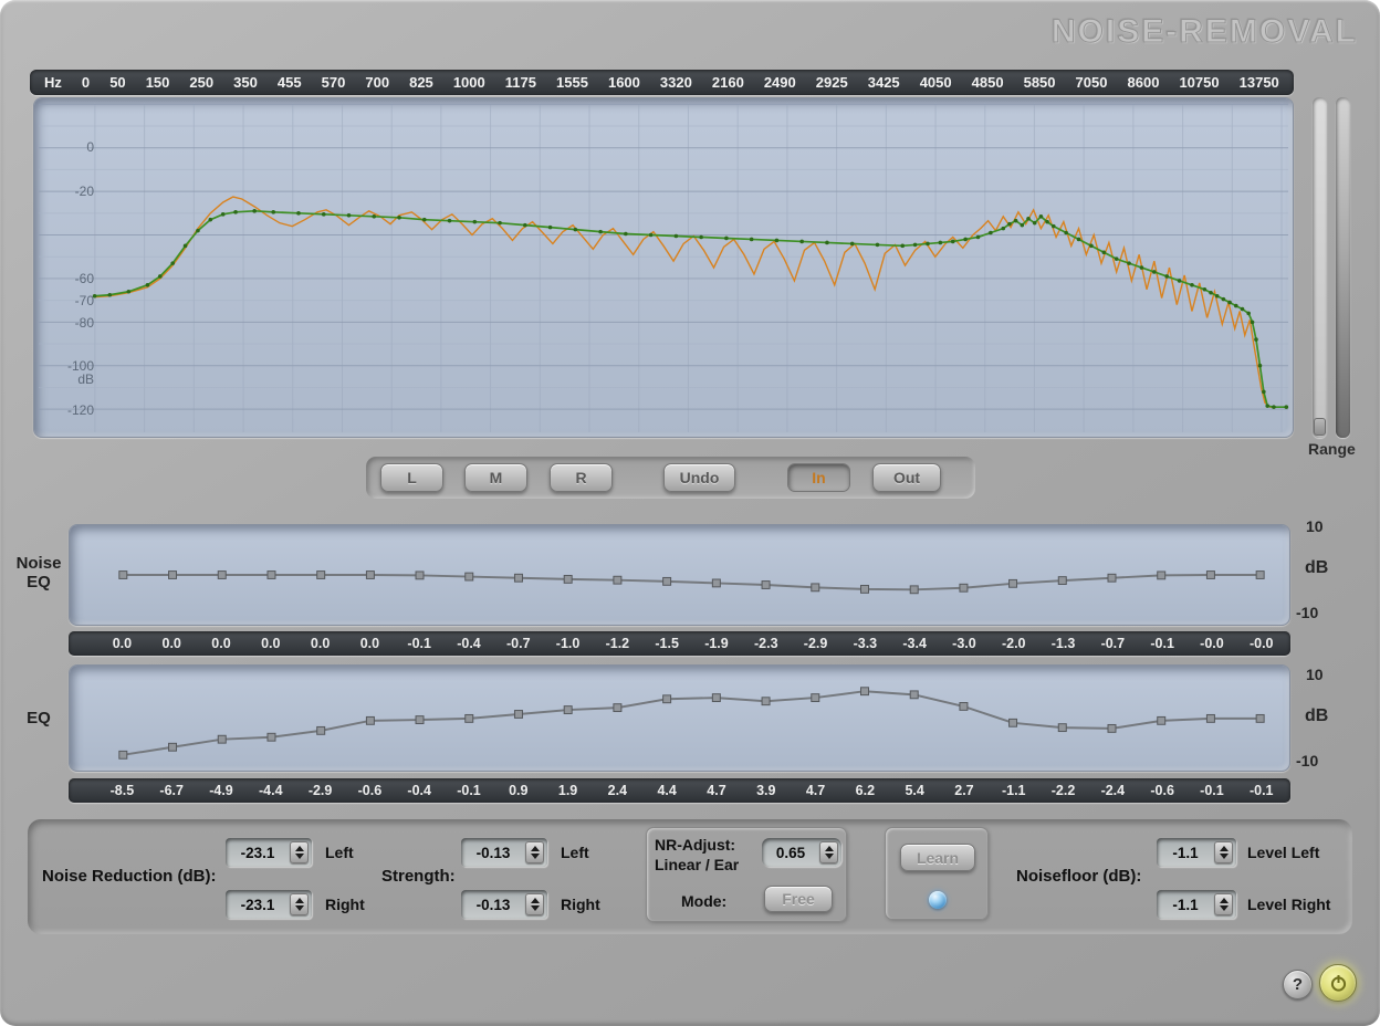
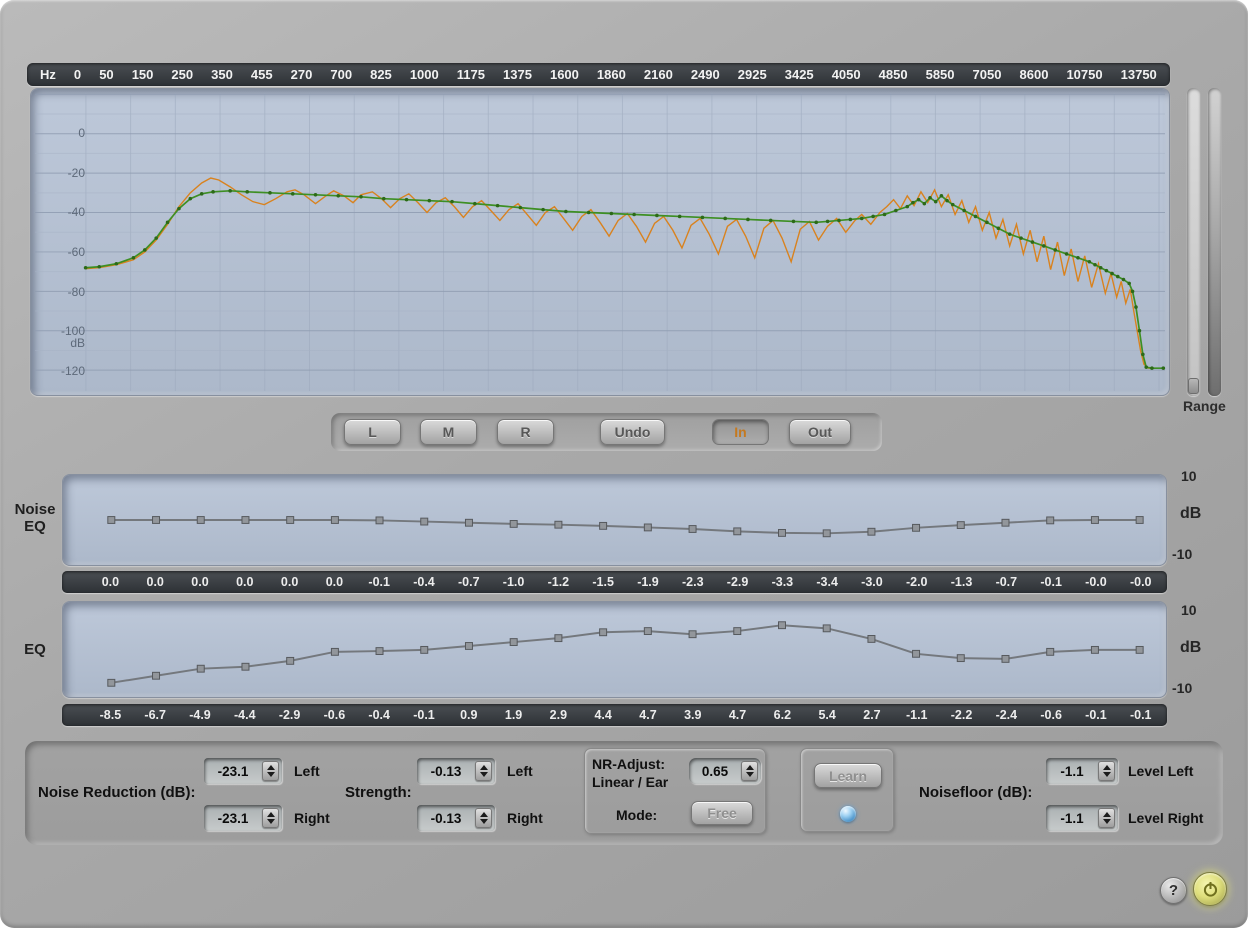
- NOISE-REMOVAL
  Hz
  0
  50
  150
  250
  350
  455
- 570
+ 270
  700
  825
  1000
  1175
- 1555
+ 1375
  1600
- 3320
+ 1860
  2160
  2490
  2925
  3425
  4050
  4850
  5850
  7050
  8600
  10750
  13750
  0
  -20
- -70
+ -40
  -60
  -80
  -100
  -120
  dB
  Range
  L
  M
  R
  Undo
  In
  Out
  Noise
  EQ
  10
  dB
  -10
  0.0
  0.0
  0.0
  0.0
  0.0
  0.0
  -0.1
  -0.4
  -0.7
  -1.0
  -1.2
  -1.5
  -1.9
  -2.3
  -2.9
  -3.3
  -3.4
  -3.0
  -2.0
  -1.3
  -0.7
  -0.1
  -0.0
  -0.0
  EQ
  10
  dB
  -10
  -8.5
  -6.7
  -4.9
  -4.4
  -2.9
  -0.6
  -0.4
  -0.1
  0.9
  1.9
- 2.4
+ 2.9
  4.4
  4.7
  3.9
  4.7
  6.2
  5.4
  2.7
  -1.1
  -2.2
  -2.4
  -0.6
  -0.1
  -0.1
  Noise Reduction (dB):
  -23.1
  Left
  -23.1
  Right
  Strength:
  -0.13
  Left
  -0.13
  Right
  NR-Adjust:
  Linear / Ear
  0.65
  Mode:
  Free
  Learn
  Noisefloor (dB):
  -1.1
  Level Left
  -1.1
  Level Right
  ?
